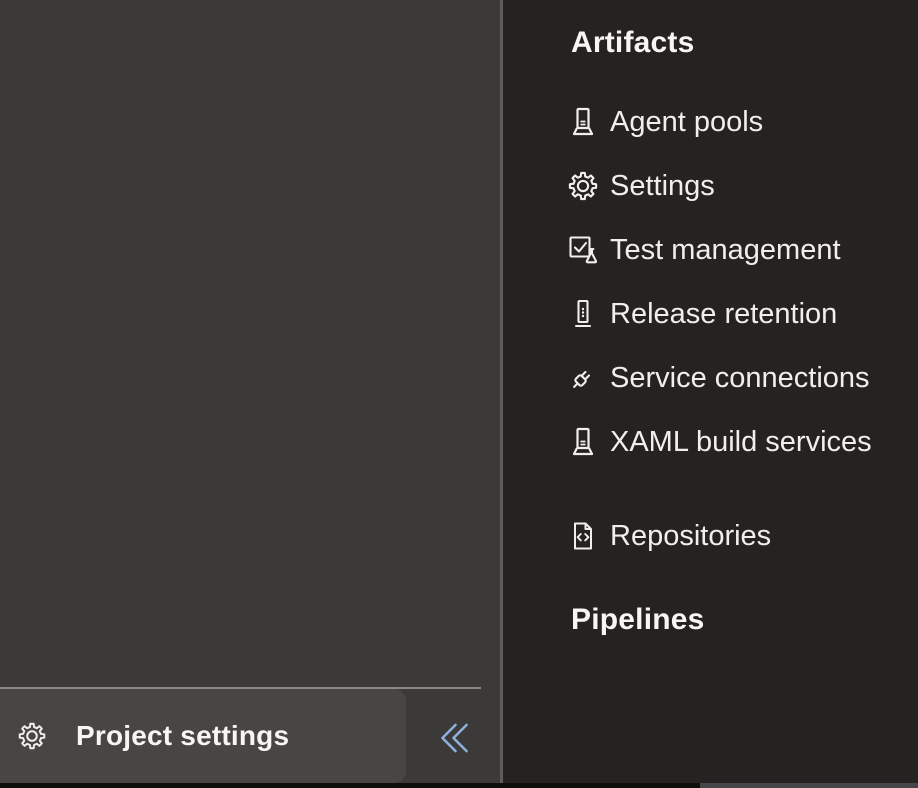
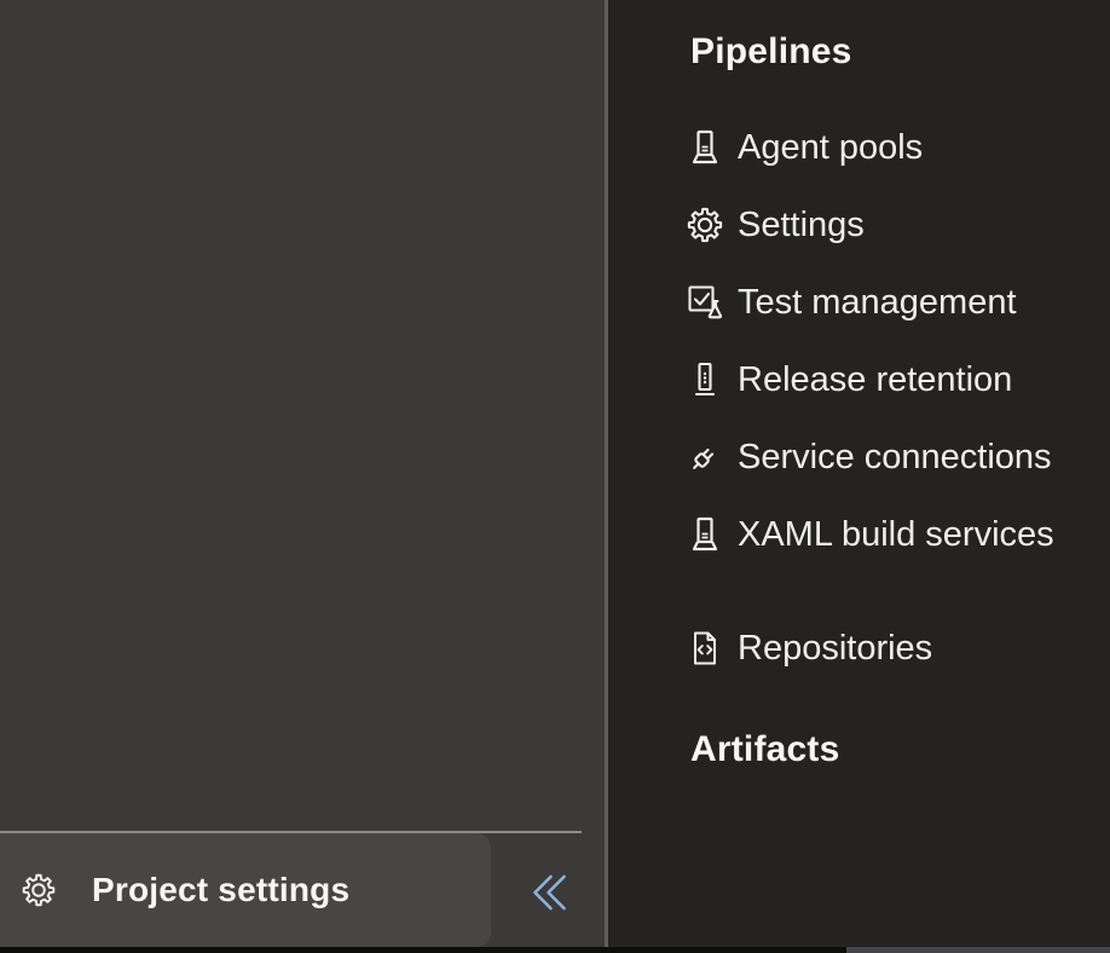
- Artifacts
+ Pipelines
  Agent pools
  Settings
  Test management
  Release retention
  Service connections
  XAML build services
  Repositories
- Pipelines
+ Artifacts
  Project settings
